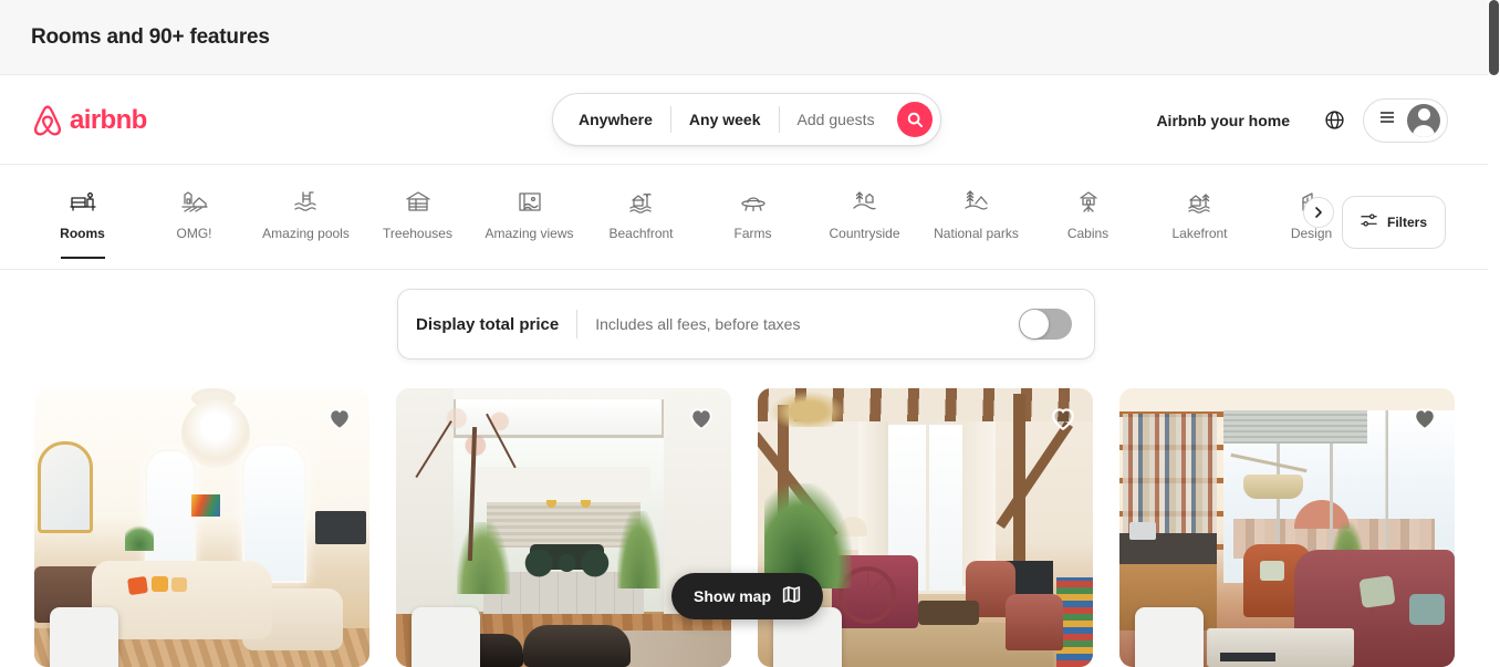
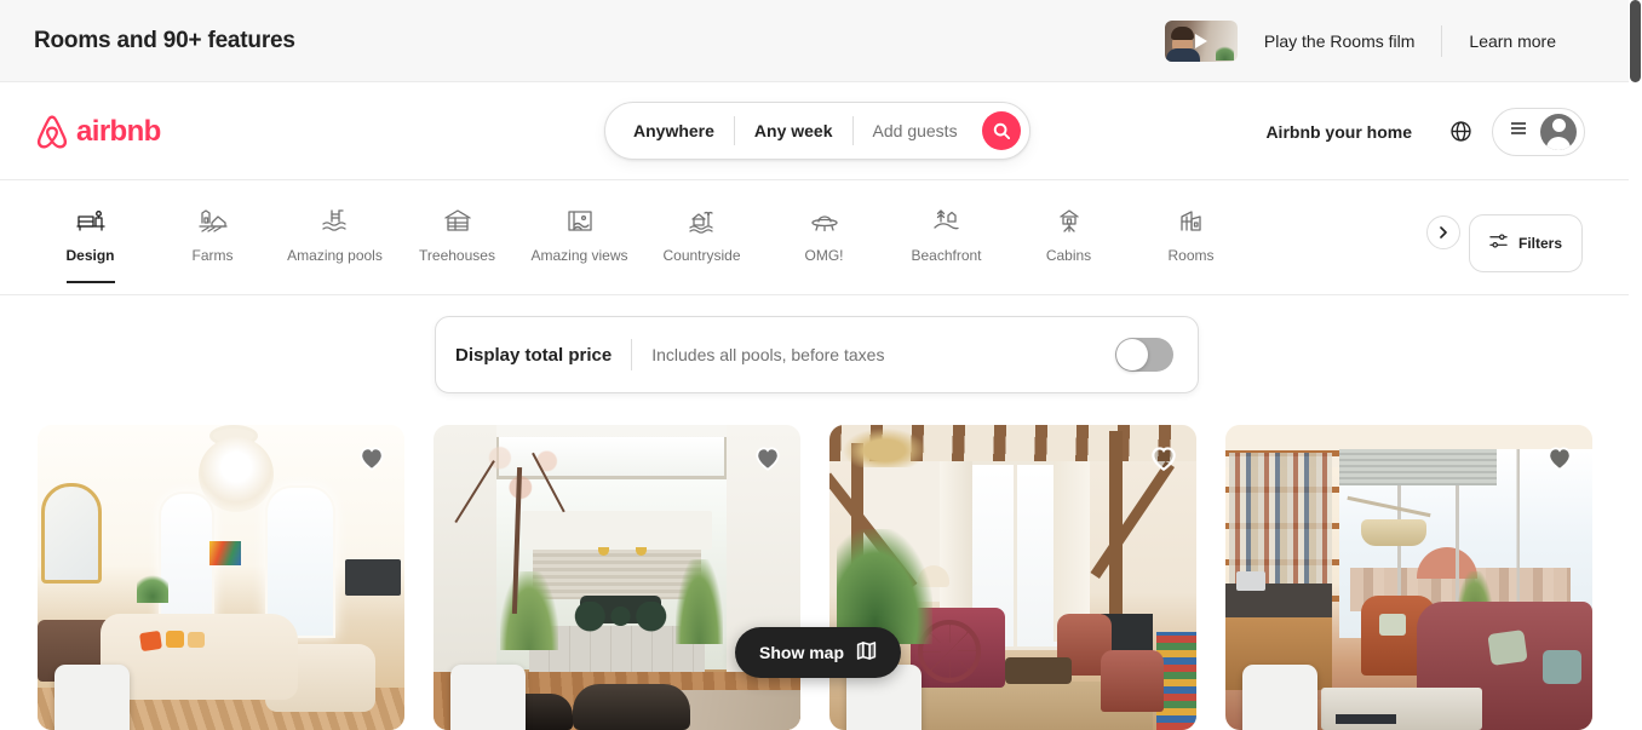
  Rooms and 90+ features
+ Play the Rooms film
+ Learn more
  airbnb
  Airbnb your home
  Anywhere
  Any week
  Add guests
- Rooms
+ Design
- OMG!
+ Farms
  Amazing pools
  Treehouses
  Amazing views
- Beachfront
+ Countryside
- Farms
+ OMG!
- Countryside
+ Beachfront
- National parks
  Cabins
- Lakefront
- Design
+ Rooms
  Filters
  Display total price
- Includes all fees, before taxes
+ Includes all pools, before taxes
  Show map
